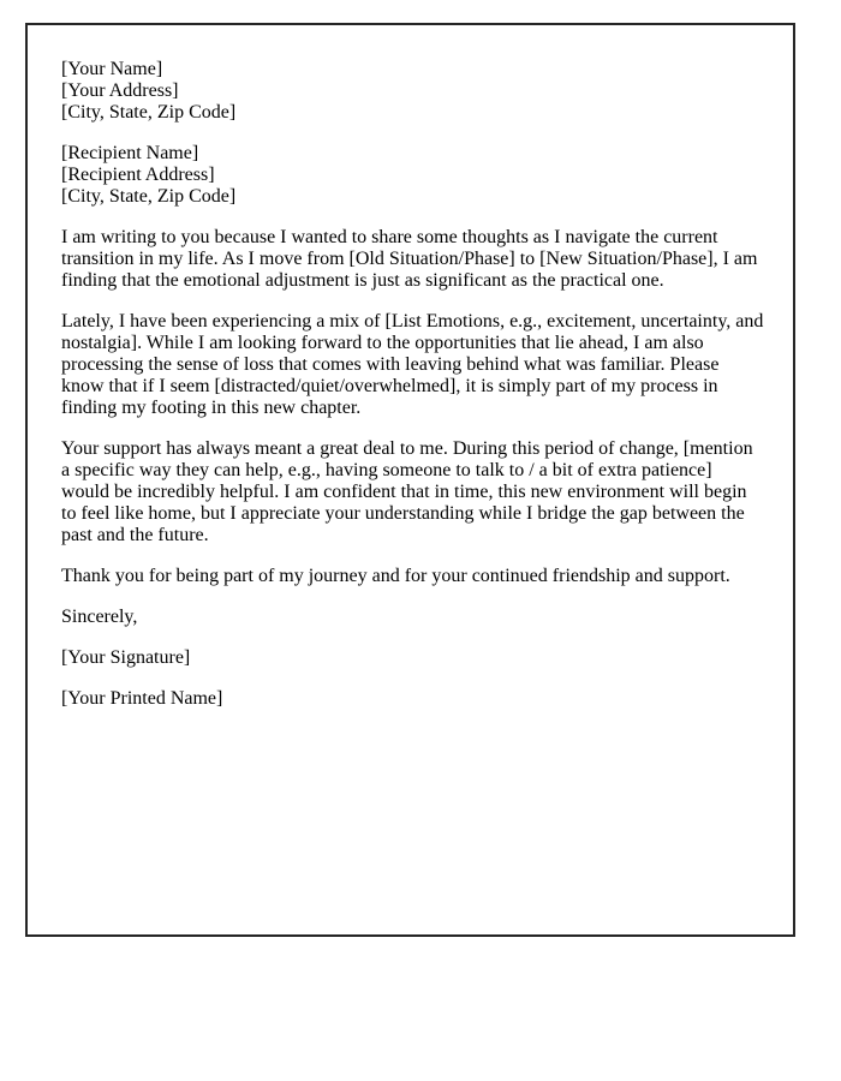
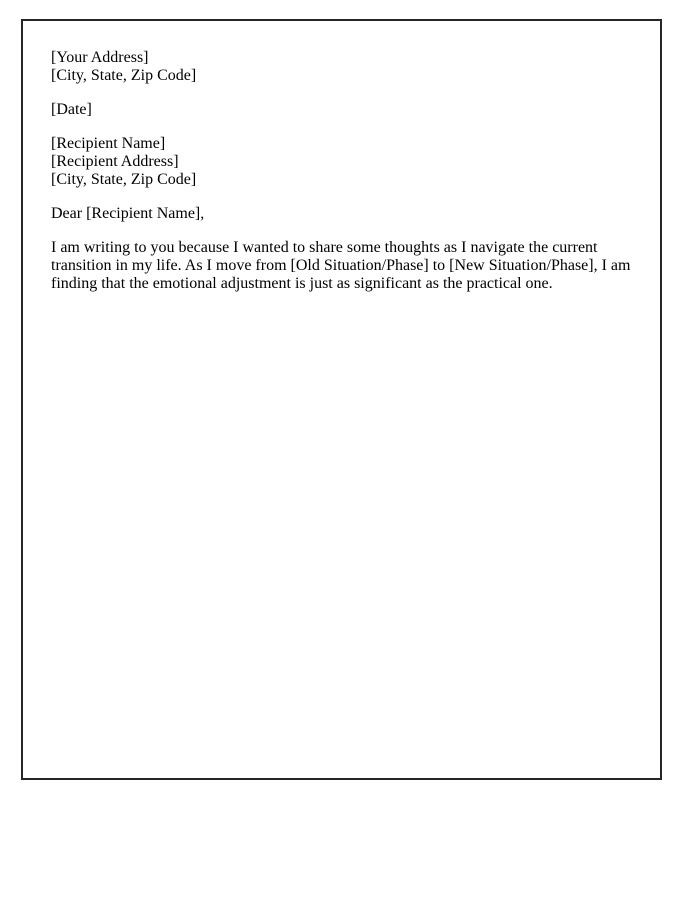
- [Your Name]
  [Your Address]
  [City, State, Zip Code]
+ [Date]
  [Recipient Name]
  [Recipient Address]
  [City, State, Zip Code]
+ Dear [Recipient Name],
  I am writing to you because I wanted to share some thoughts as I navigate the current transition in my life. As I move from [Old Situation/Phase] to [New Situation/Phase], I am finding that the emotional adjustment is just as significant as the practical one.
- Lately, I have been experiencing a mix of [List Emotions, e.g., excitement, uncertainty, and nostalgia]. While I am looking forward to the opportunities that lie ahead, I am also processing the sense of loss that comes with leaving behind what was familiar. Please know that if I seem [distracted/quiet/overwhelmed], it is simply part of my process in finding my footing in this new chapter.
- Your support has always meant a great deal to me. During this period of change, [mention a specific way they can help, e.g., having someone to talk to / a bit of extra patience] would be incredibly helpful. I am confident that in time, this new environment will begin to feel like home, but I appreciate your understanding while I bridge the gap between the past and the future.
- Thank you for being part of my journey and for your continued friendship and support.
- Sincerely,
- [Your Signature]
- [Your Printed Name]
